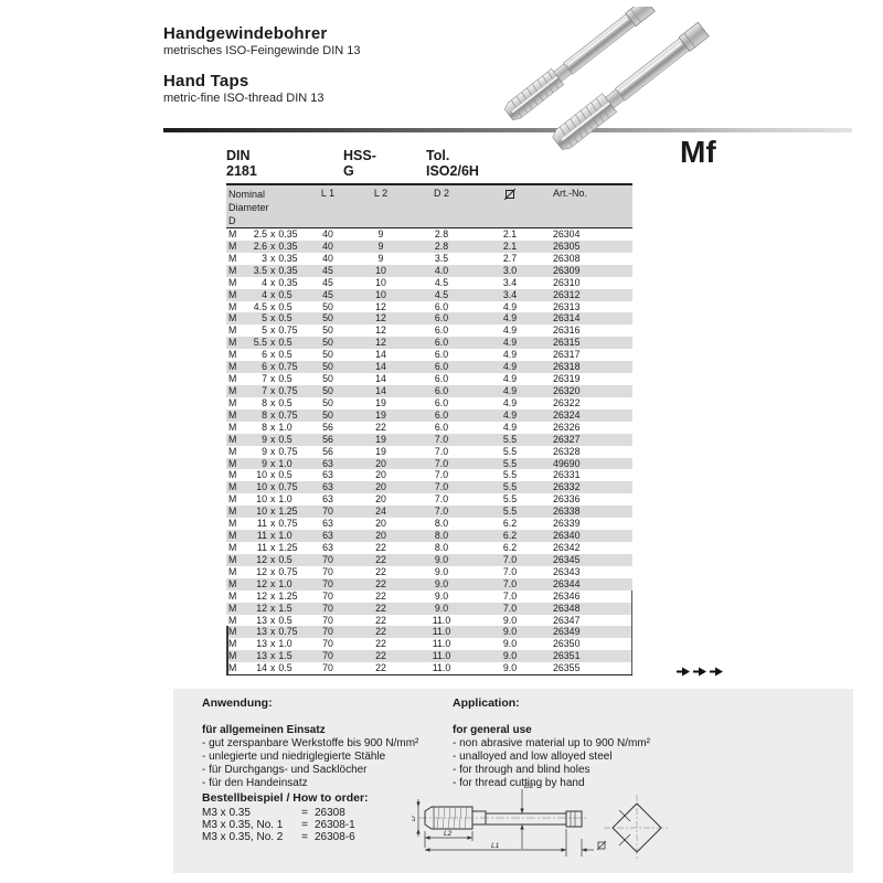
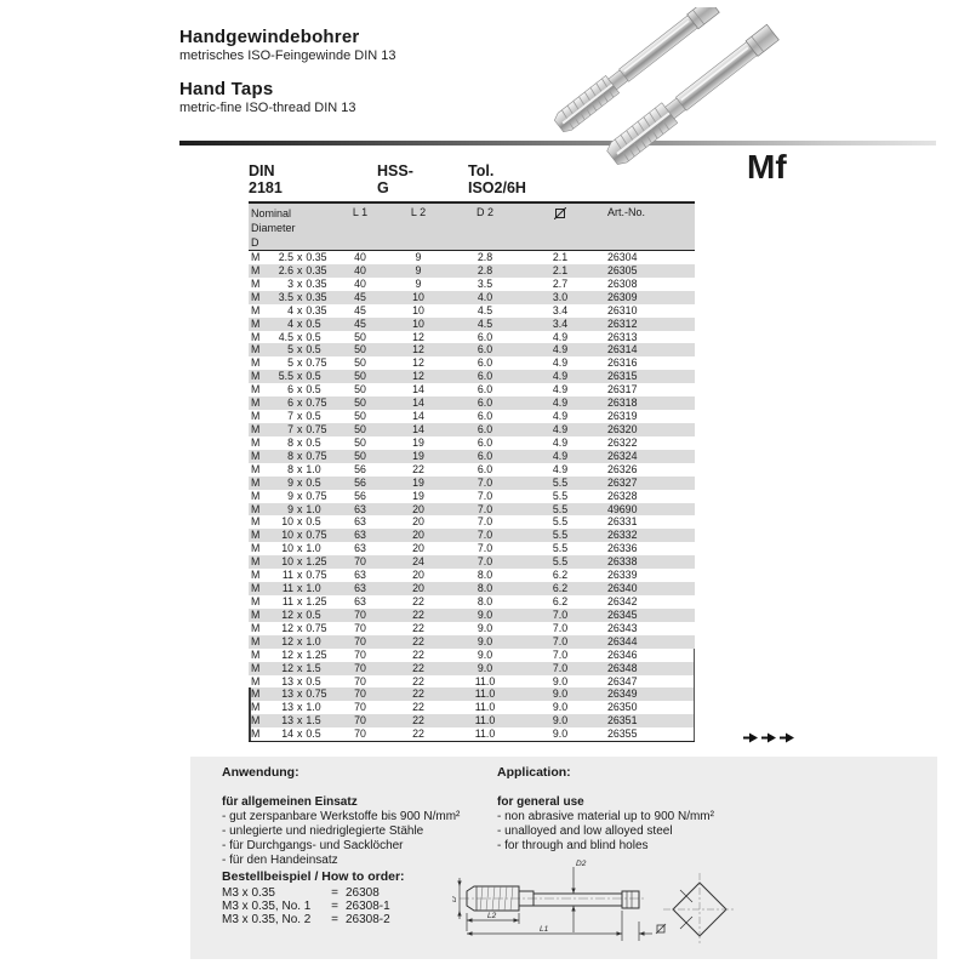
  Handgewindebohrer
  metrisches ISO-Feingewinde DIN 13
  Hand Taps
  metric-fine ISO-thread DIN 13
  DIN 2181
  HSS-G
  Tol. ISO2/6H
  Mf
  Nominal Diameter D	L 1	L 2	D 2		Art.-No.
  M	2.5 x 0.35	40	9	2.8	2.1	26304
  M	2.6 x 0.35	40	9	2.8	2.1	26305
  M	3 x 0.35	40	9	3.5	2.7	26308
  M	3.5 x 0.35	45	10	4.0	3.0	26309
  M	4 x 0.35	45	10	4.5	3.4	26310
  M	4 x 0.5	45	10	4.5	3.4	26312
  M	4.5 x 0.5	50	12	6.0	4.9	26313
  M	5 x 0.5	50	12	6.0	4.9	26314
  M	5 x 0.75	50	12	6.0	4.9	26316
  M	5.5 x 0.5	50	12	6.0	4.9	26315
  M	6 x 0.5	50	14	6.0	4.9	26317
  M	6 x 0.75	50	14	6.0	4.9	26318
  M	7 x 0.5	50	14	6.0	4.9	26319
  M	7 x 0.75	50	14	6.0	4.9	26320
  M	8 x 0.5	50	19	6.0	4.9	26322
  M	8 x 0.75	50	19	6.0	4.9	26324
  M	8 x 1.0	56	22	6.0	4.9	26326
  M	9 x 0.5	56	19	7.0	5.5	26327
  M	9 x 0.75	56	19	7.0	5.5	26328
  M	9 x 1.0	63	20	7.0	5.5	49690
  M	10 x 0.5	63	20	7.0	5.5	26331
  M	10 x 0.75	63	20	7.0	5.5	26332
  M	10 x 1.0	63	20	7.0	5.5	26336
  M	10 x 1.25	70	24	7.0	5.5	26338
  M	11 x 0.75	63	20	8.0	6.2	26339
  M	11 x 1.0	63	20	8.0	6.2	26340
  M	11 x 1.25	63	22	8.0	6.2	26342
  M	12 x 0.5	70	22	9.0	7.0	26345
  M	12 x 0.75	70	22	9.0	7.0	26343
  M	12 x 1.0	70	22	9.0	7.0	26344
  M	12 x 1.25	70	22	9.0	7.0	26346
  M	12 x 1.5	70	22	9.0	7.0	26348
  M	13 x 0.5	70	22	11.0	9.0	26347
  M	13 x 0.75	70	22	11.0	9.0	26349
  M	13 x 1.0	70	22	11.0	9.0	26350
  M	13 x 1.5	70	22	11.0	9.0	26351
  M	14 x 0.5	70	22	11.0	9.0	26355
  Anwendung:
  für allgemeinen Einsatz
  - gut zerspanbare Werkstoffe bis 900 N/mm²
  - unlegierte und niedriglegierte Stähle
  - für Durchgangs- und Sacklöcher
  - für den Handeinsatz
  Application:
  for general use
  - non abrasive material up to 900 N/mm²
  - unalloyed and low alloyed steel
  - for through and blind holes
- - for thread cutting by hand
  Bestellbeispiel / How to order:
  M3 x 0.35 = 26308
  M3 x 0.35, No. 1 = 26308-1
- M3 x 0.35, No. 2 = 26308-6
+ M3 x 0.35, No. 2 = 26308-2
